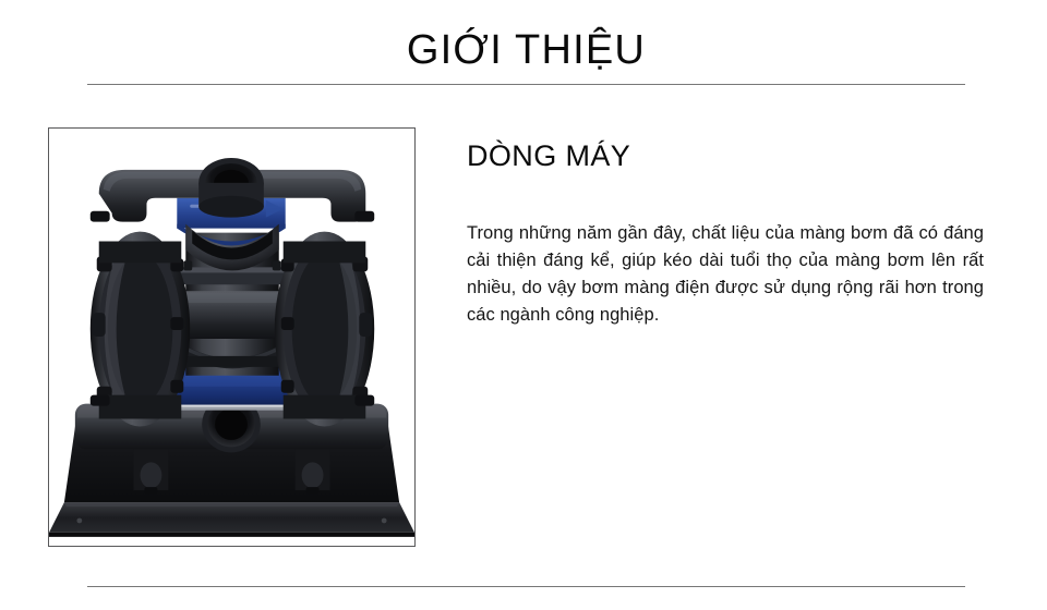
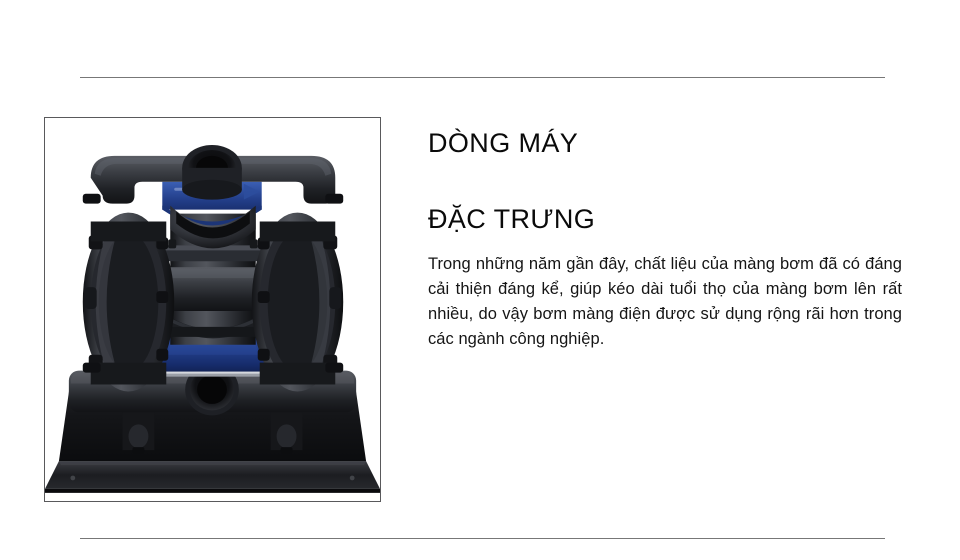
- GIỚI THIỆU
  DÒNG MÁY
+ ĐẶC TRƯNG
  Trong những năm gần đây, chất liệu của màng bơm đã có đáng cải thiện đáng kể, giúp kéo dài tuổi thọ của màng bơm lên rất nhiều, do vậy bơm màng điện được sử dụng rộng rãi hơn trong các ngành công nghiệp.
